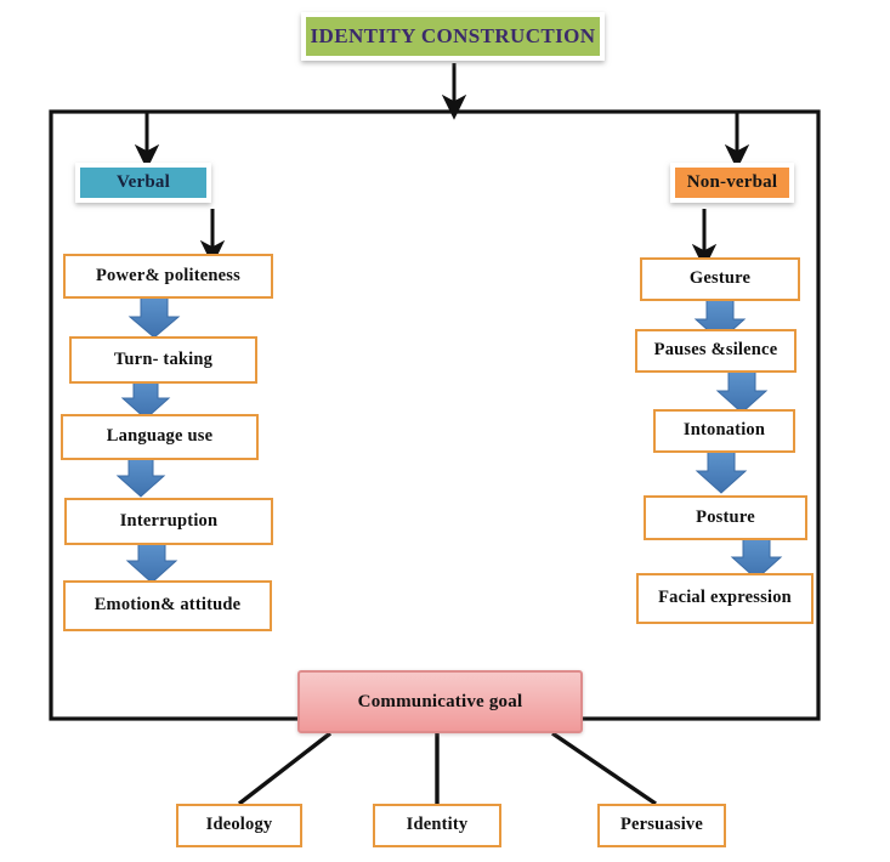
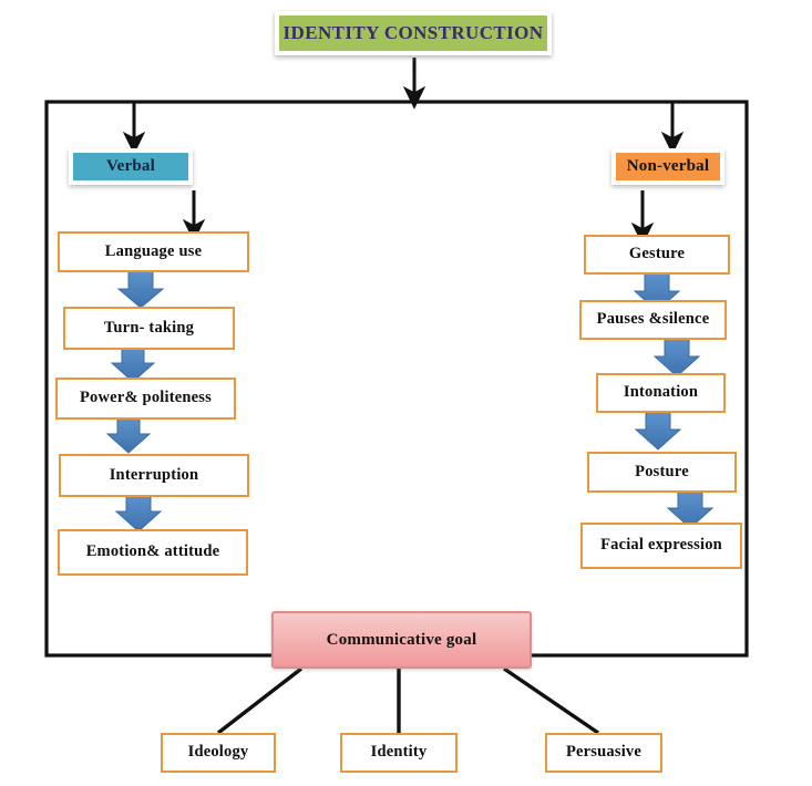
  IDENTITY CONSTRUCTION
  Verbal
  Non-verbal
- Power& politeness
+ Language use
  Turn- taking
- Language use
+ Power& politeness
  Interruption
  Emotion& attitude
  Gesture
  Pauses &silence
  Intonation
  Posture
  Facial expression
  Communicative goal
  Ideology
  Identity
  Persuasive
